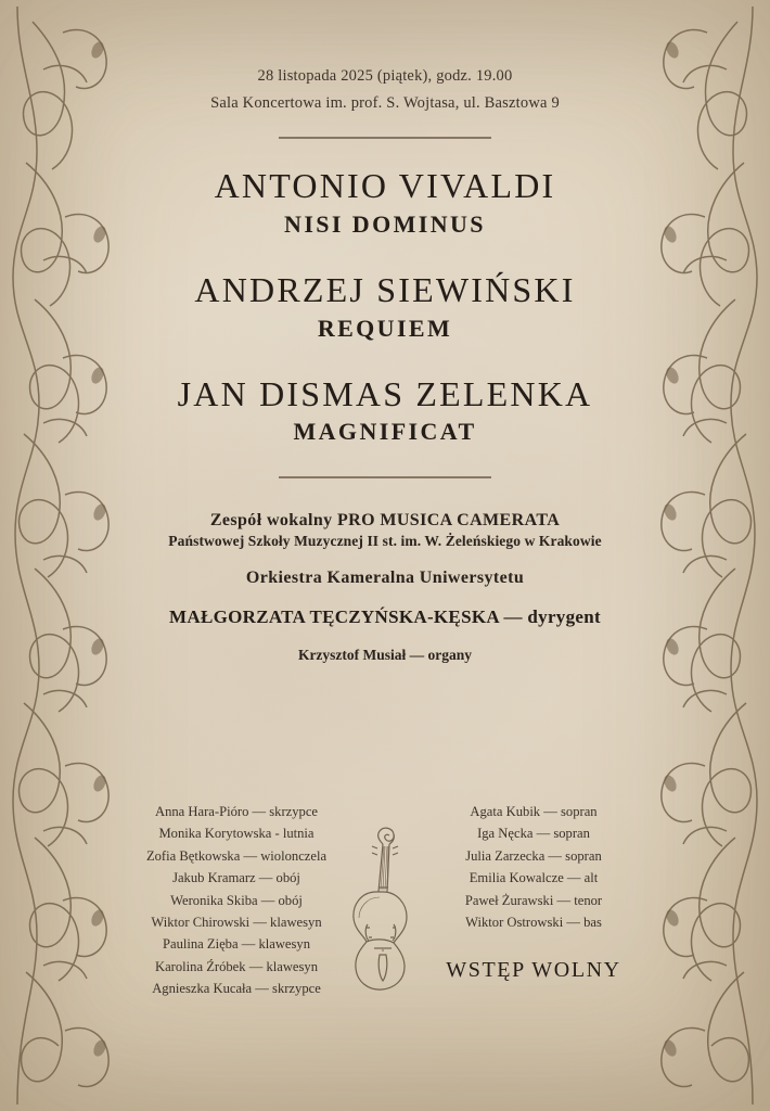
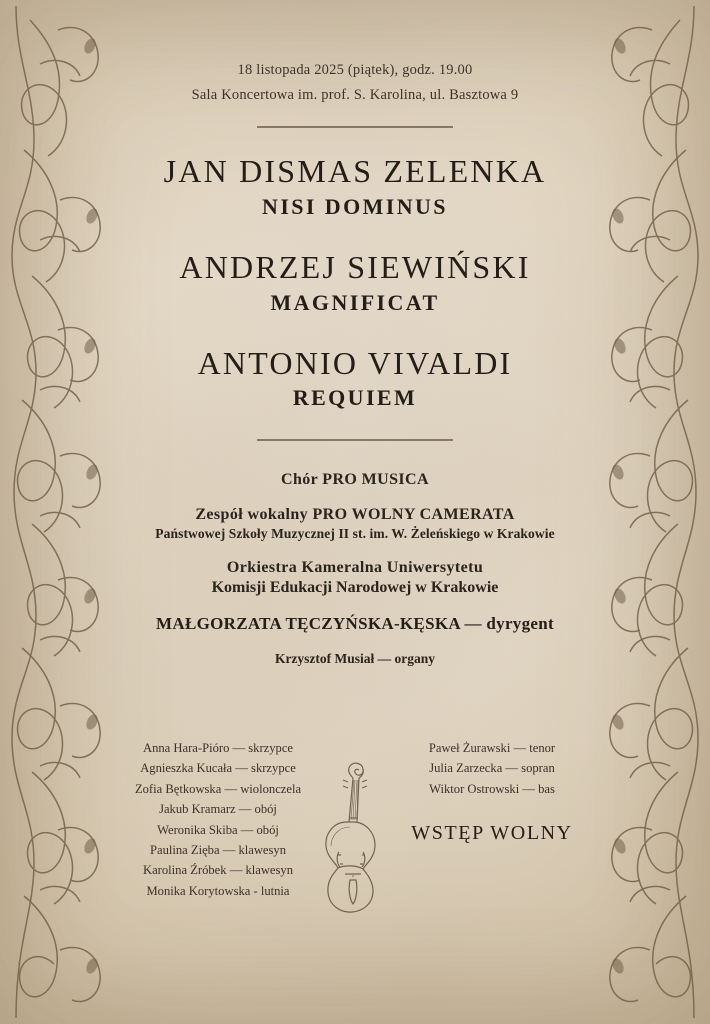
- 28 listopada 2025 (piątek), godz. 19.00
+ 18 listopada 2025 (piątek), godz. 19.00
- Sala Koncertowa im. prof. S. Wojtasa, ul. Basztowa 9
+ Sala Koncertowa im. prof. S. Karolina, ul. Basztowa 9
- ANTONIO VIVALDI
+ JAN DISMAS ZELENKA
  NISI DOMINUS
  ANDRZEJ SIEWIŃSKI
- REQUIEM
+ MAGNIFICAT
- JAN DISMAS ZELENKA
+ ANTONIO VIVALDI
- MAGNIFICAT
+ REQUIEM
+ Chór PRO MUSICA
- Zespół wokalny PRO MUSICA CAMERATA
+ Zespół wokalny PRO WOLNY CAMERATA
  Państwowej Szkoły Muzycznej II st. im. W. Żeleńskiego w Krakowie
  Orkiestra Kameralna Uniwersytetu
+ Komisji Edukacji Narodowej w Krakowie
  MAŁGORZATA TĘCZYŃSKA-KĘSKA — dyrygent
  Krzysztof Musiał — organy
  Anna Hara-Pióro — skrzypce
- Monika Korytowska - lutnia
+ Agnieszka Kucała — skrzypce
  Zofia Bętkowska — wiolonczela
  Jakub Kramarz — obój
  Weronika Skiba — obój
- Wiktor Chirowski — klawesyn
  Paulina Zięba — klawesyn
  Karolina Źróbek — klawesyn
- Agnieszka Kucała — skrzypce
+ Monika Korytowska - lutnia
- Agata Kubik — sopran
- Iga Nęcka — sopran
- Julia Zarzecka — sopran
+ Paweł Żurawski — tenor
- Emilia Kowalcze — alt
- Paweł Żurawski — tenor
+ Julia Zarzecka — sopran
  Wiktor Ostrowski — bas
  WSTĘP WOLNY
